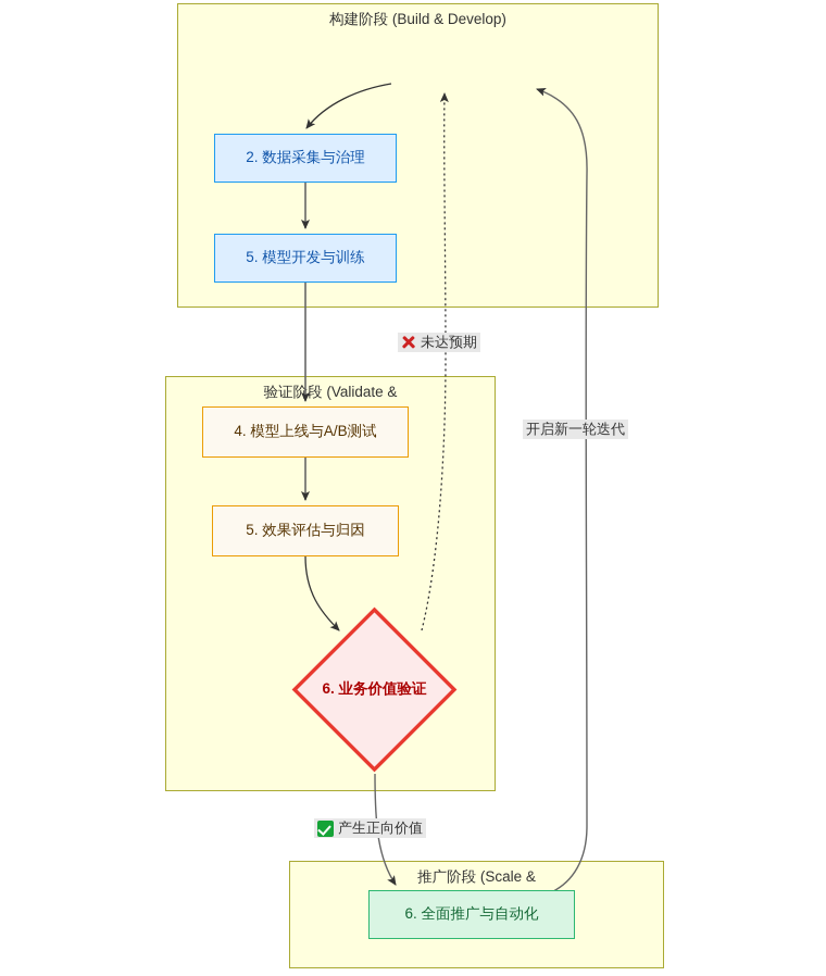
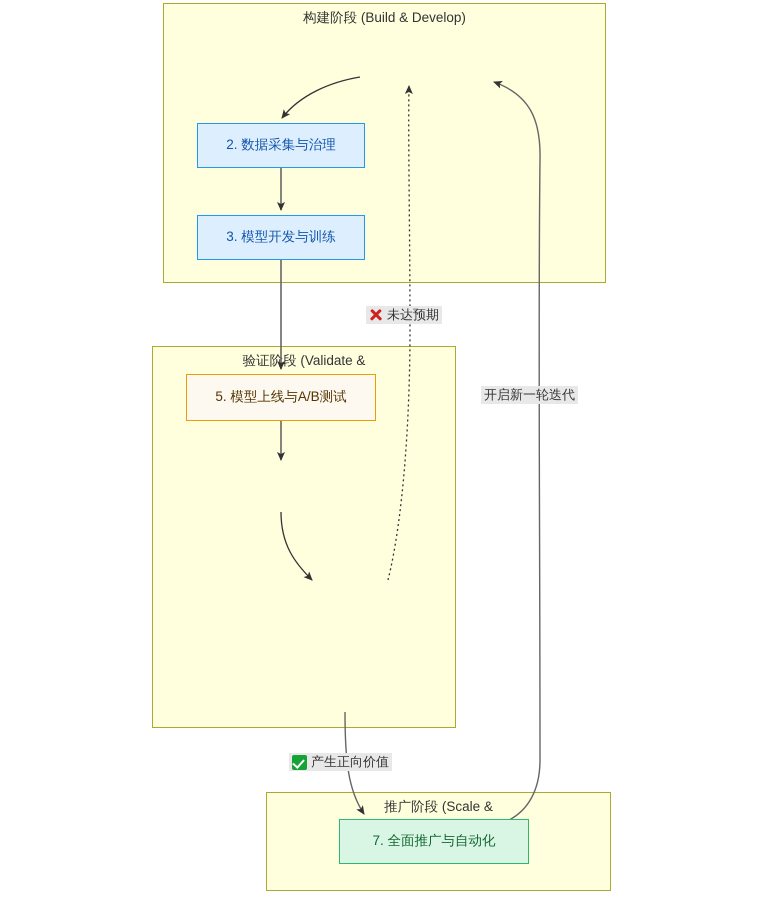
  构建阶段 (Build & Develop)
  验证阶段 (Validate &
  推广阶段 (Scale &
  2. 数据采集与治理
- 5. 模型开发与训练
+ 3. 模型开发与训练
- 4. 模型上线与A/B测试
+ 5. 模型上线与A/B测试
- 5. 效果评估与归因
- 6. 业务价值验证
- 6. 全面推广与自动化
+ 7. 全面推广与自动化
  未达预期
  产生正向价值
  开启新一轮迭代
